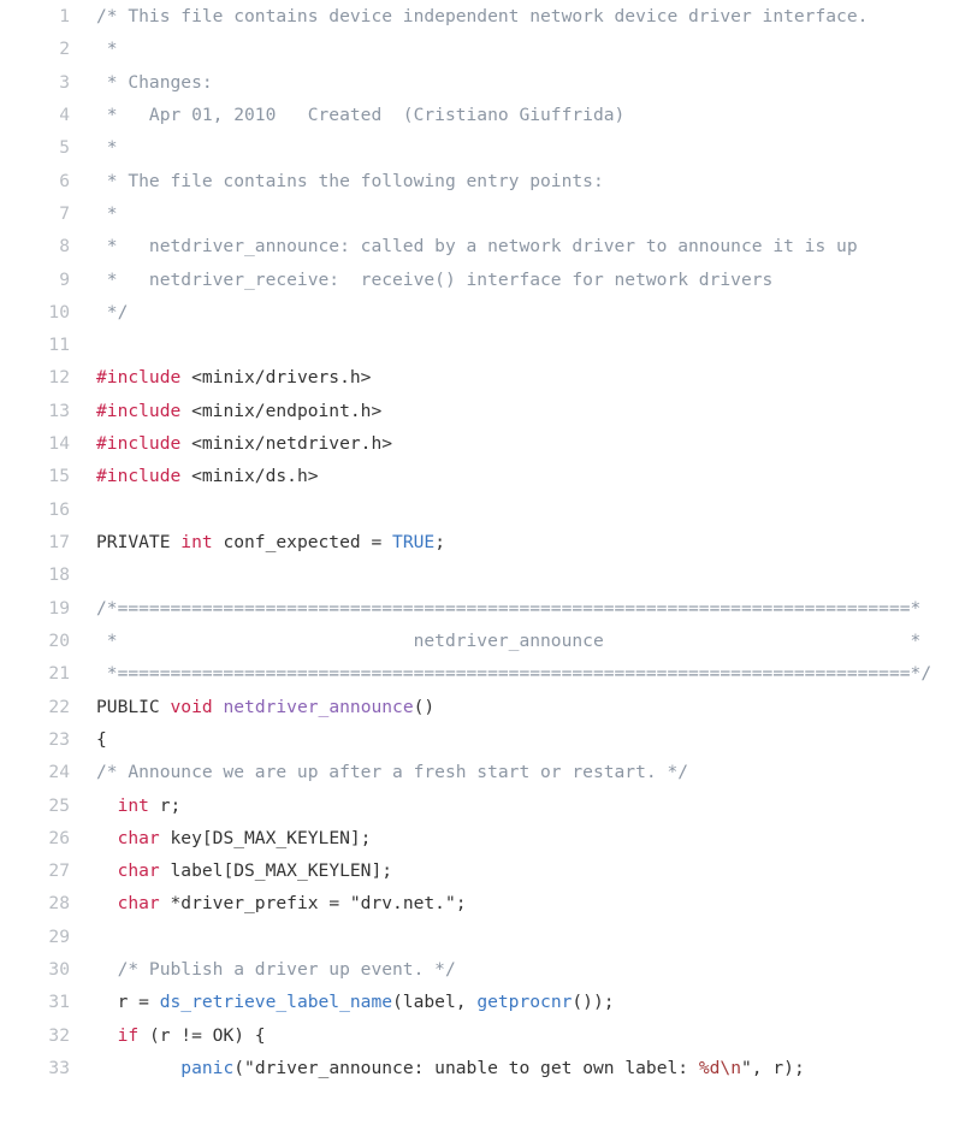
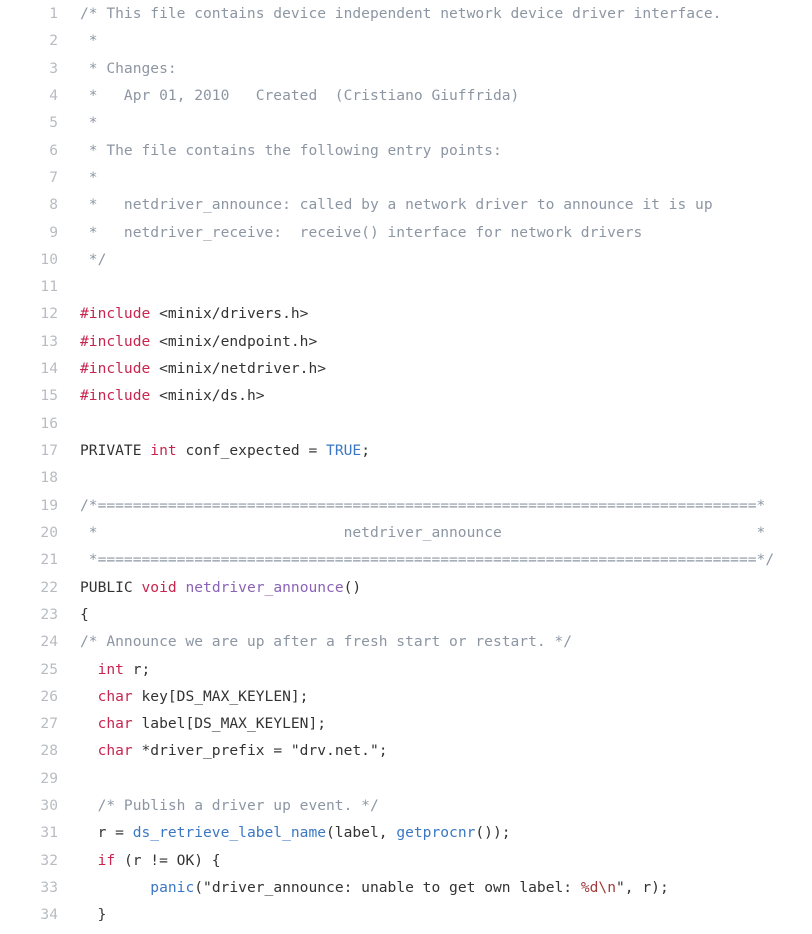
  1	/* This file contains device independent network device driver interface.
  2	*
  3	* Changes:
  4	* Apr 01, 2010 Created (Cristiano Giuffrida)
  5	*
  6	* The file contains the following entry points:
  7	*
  8	* netdriver_announce: called by a network driver to announce it is up
  9	* netdriver_receive: receive() interface for network drivers
  10	*/
  11
  12	#include <minix/drivers.h>
  13	#include <minix/endpoint.h>
  14	#include <minix/netdriver.h>
  15	#include <minix/ds.h>
  16
  17	PRIVATE int conf_expected = TRUE;
  18
  19	/*===========================================================================*
  20	* netdriver_announce *
  21	*===========================================================================*/
  22	PUBLIC void netdriver_announce()
  23	{
  24	/* Announce we are up after a fresh start or restart. */
  25	int r;
  26	char key[DS_MAX_KEYLEN];
  27	char label[DS_MAX_KEYLEN];
  28	char *driver_prefix = "drv.net.";
  29
  30	/* Publish a driver up event. */
  31	r = ds_retrieve_label_name(label, getprocnr());
  32	if (r != OK) {
  33	panic("driver_announce: unable to get own label: %d\n", r);
+ 34	}
